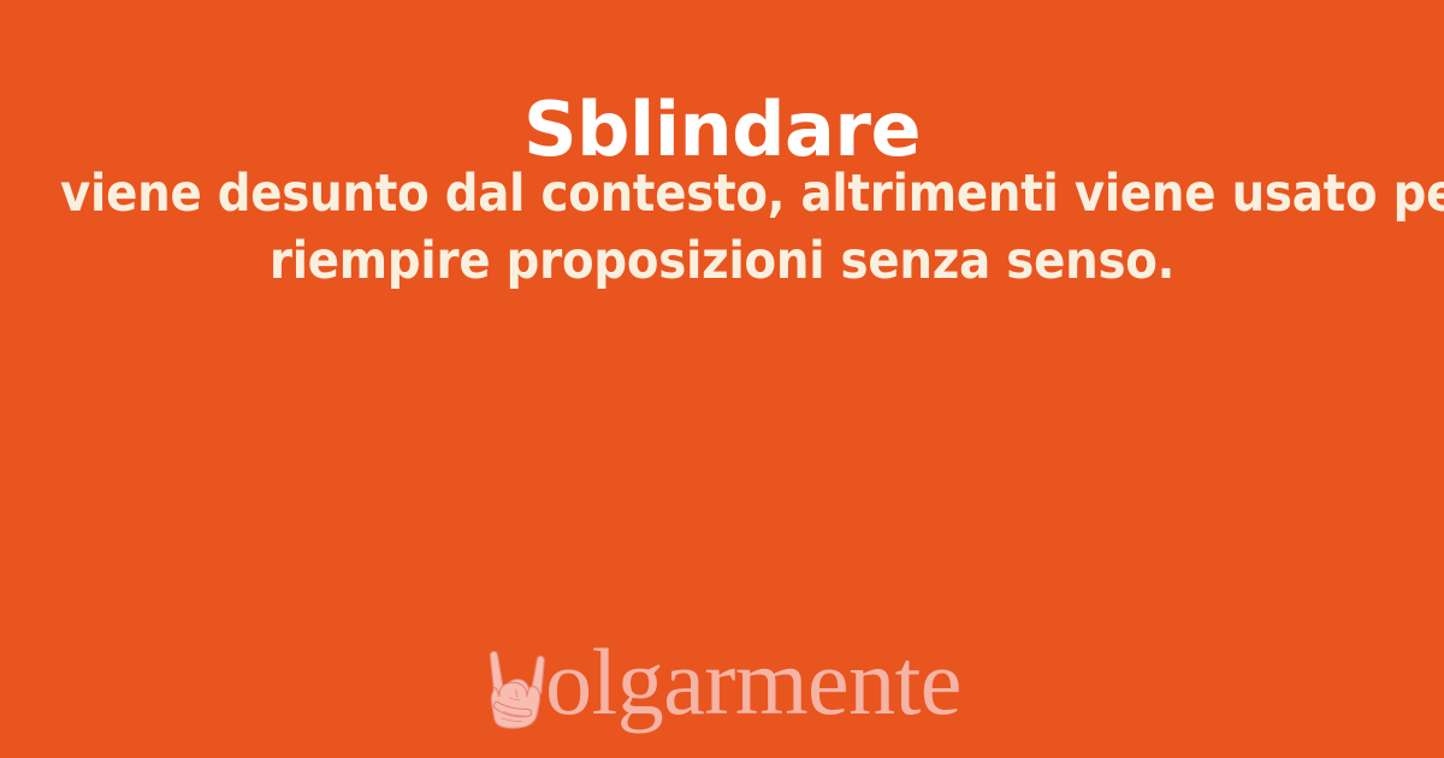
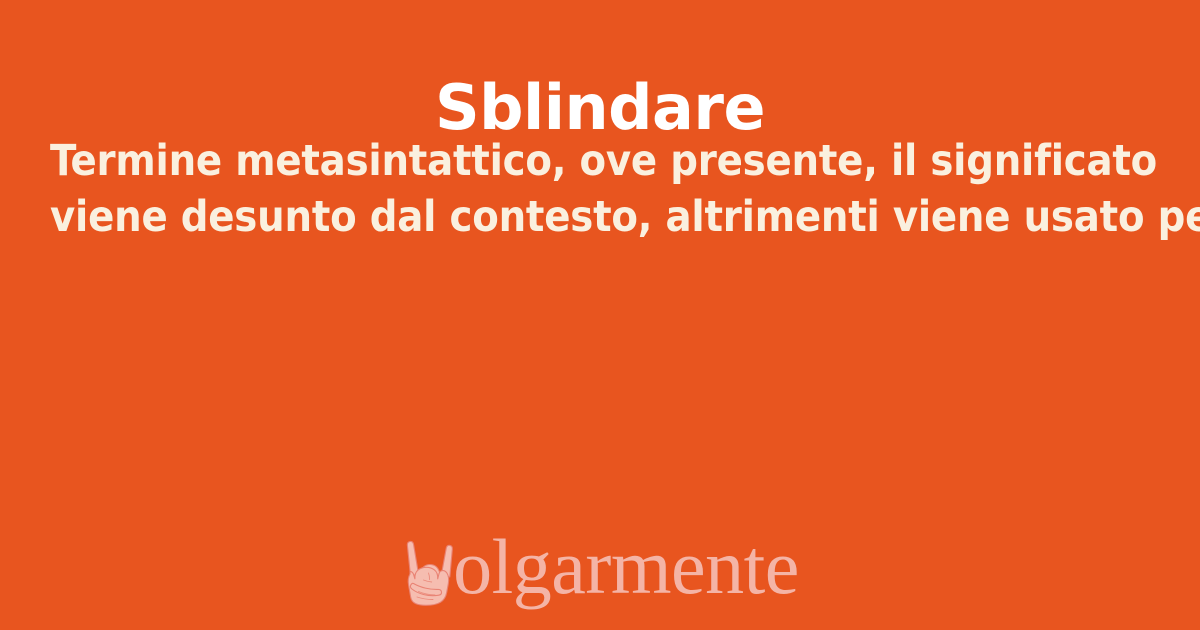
  Sblindare
+ Termine metasintattico, ove presente, il significato
  viene desunto dal contesto, altrimenti viene usato pe
- riempire proposizioni senza senso.
  olgarmente
